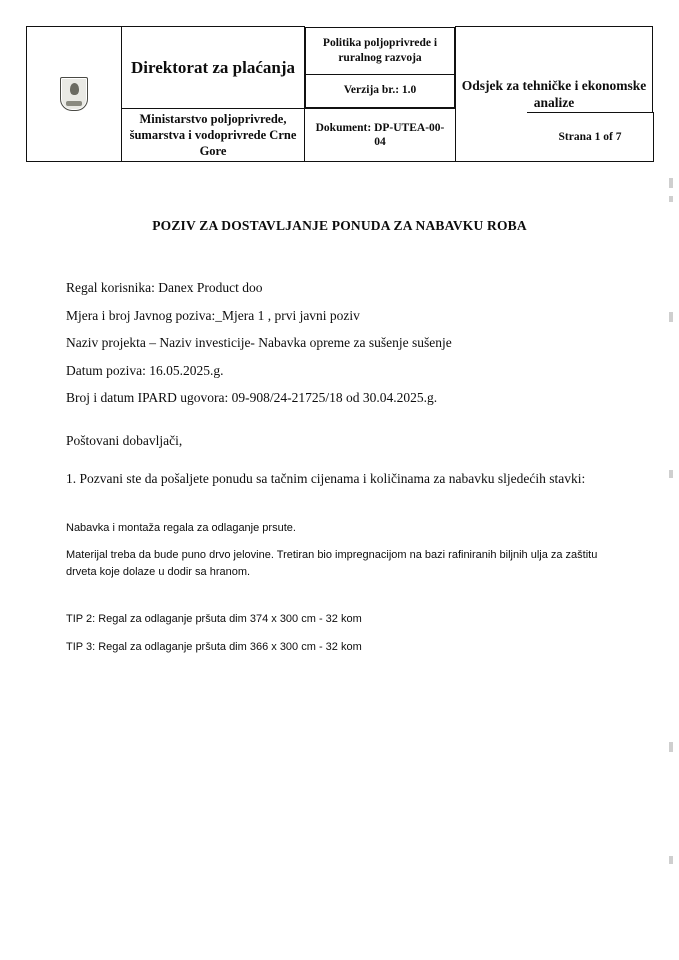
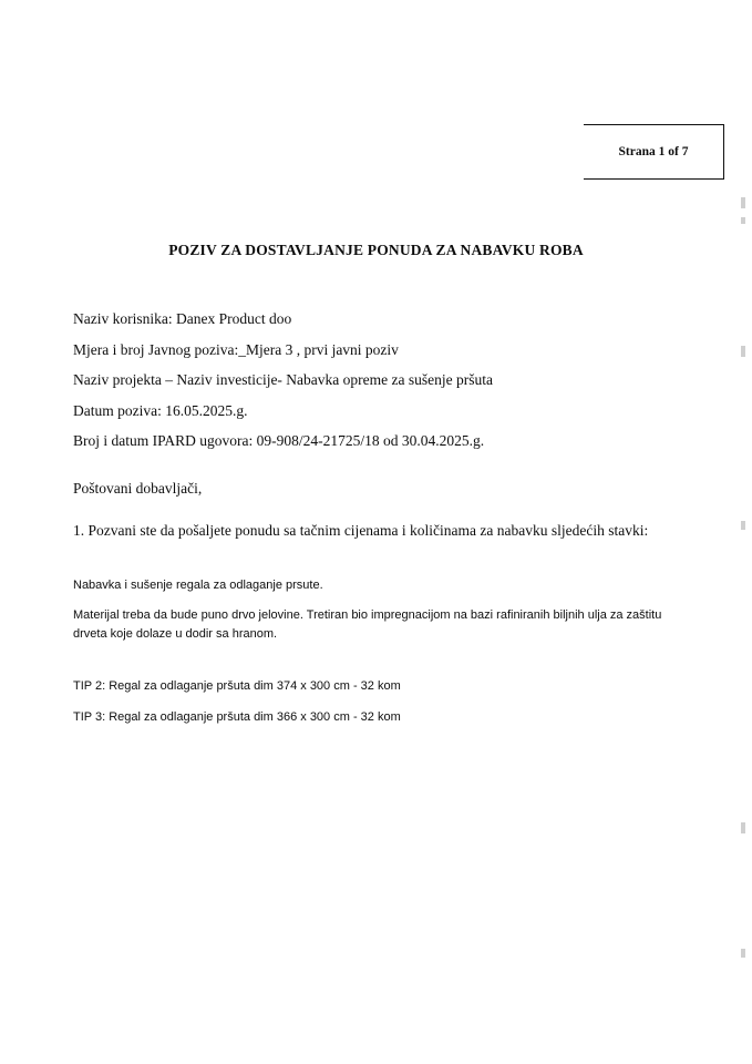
- 	Direktorat za plaćanja
- Politika poljoprivrede i ruralnog razvoja
- Verzija br.: 1.0
- 			Odsjek za tehničke i ekonomske analize
- Ministarstvo poljoprivrede, šumarstva i vodoprivrede Crne Gore
- Dokument: DP-UTEA-00-04
  Strana 1 of 7
  POZIV ZA DOSTAVLJANJE PONUDA ZA NABAVKU ROBA
- Regal korisnika: Danex Product doo
+ Naziv korisnika: Danex Product doo
- Mjera i broj Javnog poziva:_Mjera 1 , prvi javni poziv
+ Mjera i broj Javnog poziva:_Mjera 3 , prvi javni poziv
- Naziv projekta – Naziv investicije- Nabavka opreme za sušenje sušenje
+ Naziv projekta – Naziv investicije- Nabavka opreme za sušenje pršuta
  Datum poziva: 16.05.2025.g.
  Broj i datum IPARD ugovora: 09-908/24-21725/18 od 30.04.2025.g.
  Poštovani dobavljači,
  1. Pozvani ste da pošaljete ponudu sa tačnim cijenama i količinama za nabavku sljedećih stavki:
- Nabavka i montaža regala za odlaganje prsute.
+ Nabavka i sušenje regala za odlaganje prsute.
  Materijal treba da bude puno drvo jelovine. Tretiran bio impregnacijom na bazi rafiniranih biljnih ulja za zaštitu drveta koje dolaze u dodir sa hranom.
  TIP 2: Regal za odlaganje pršuta dim 374 x 300 cm - 32 kom
  TIP 3: Regal za odlaganje pršuta dim 366 x 300 cm - 32 kom
